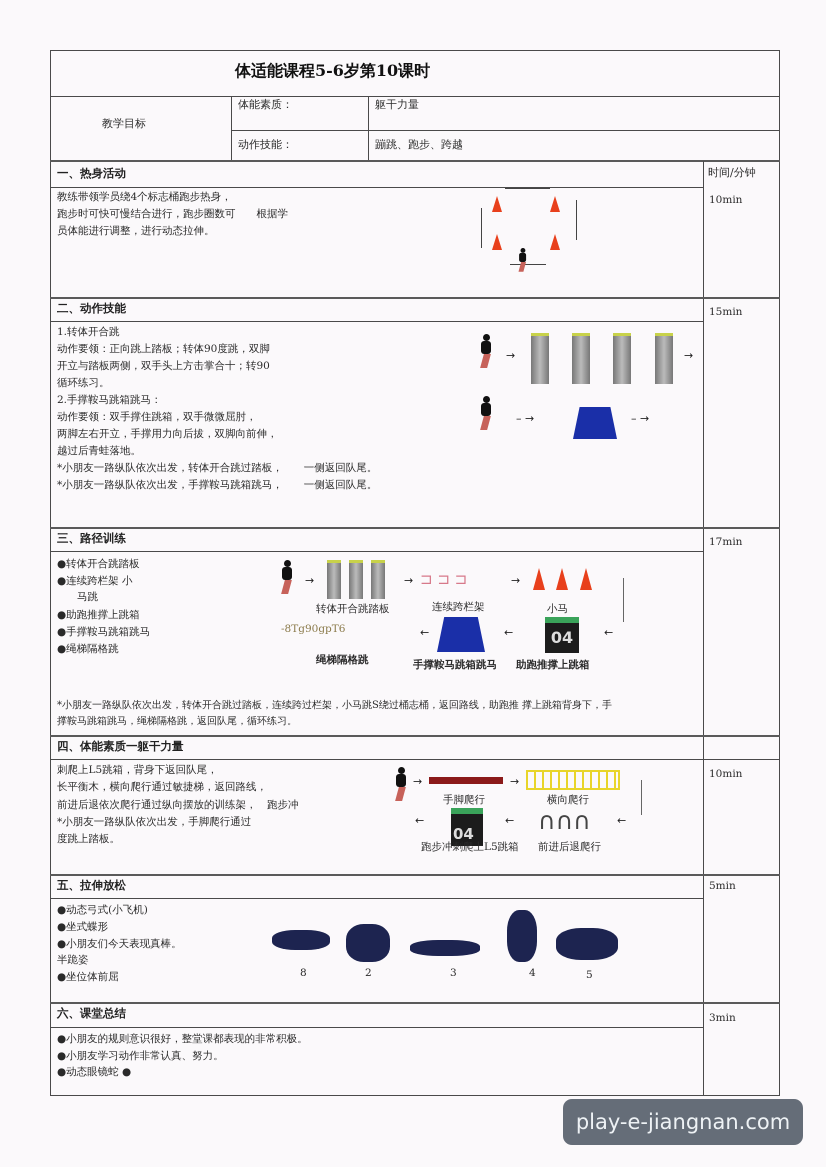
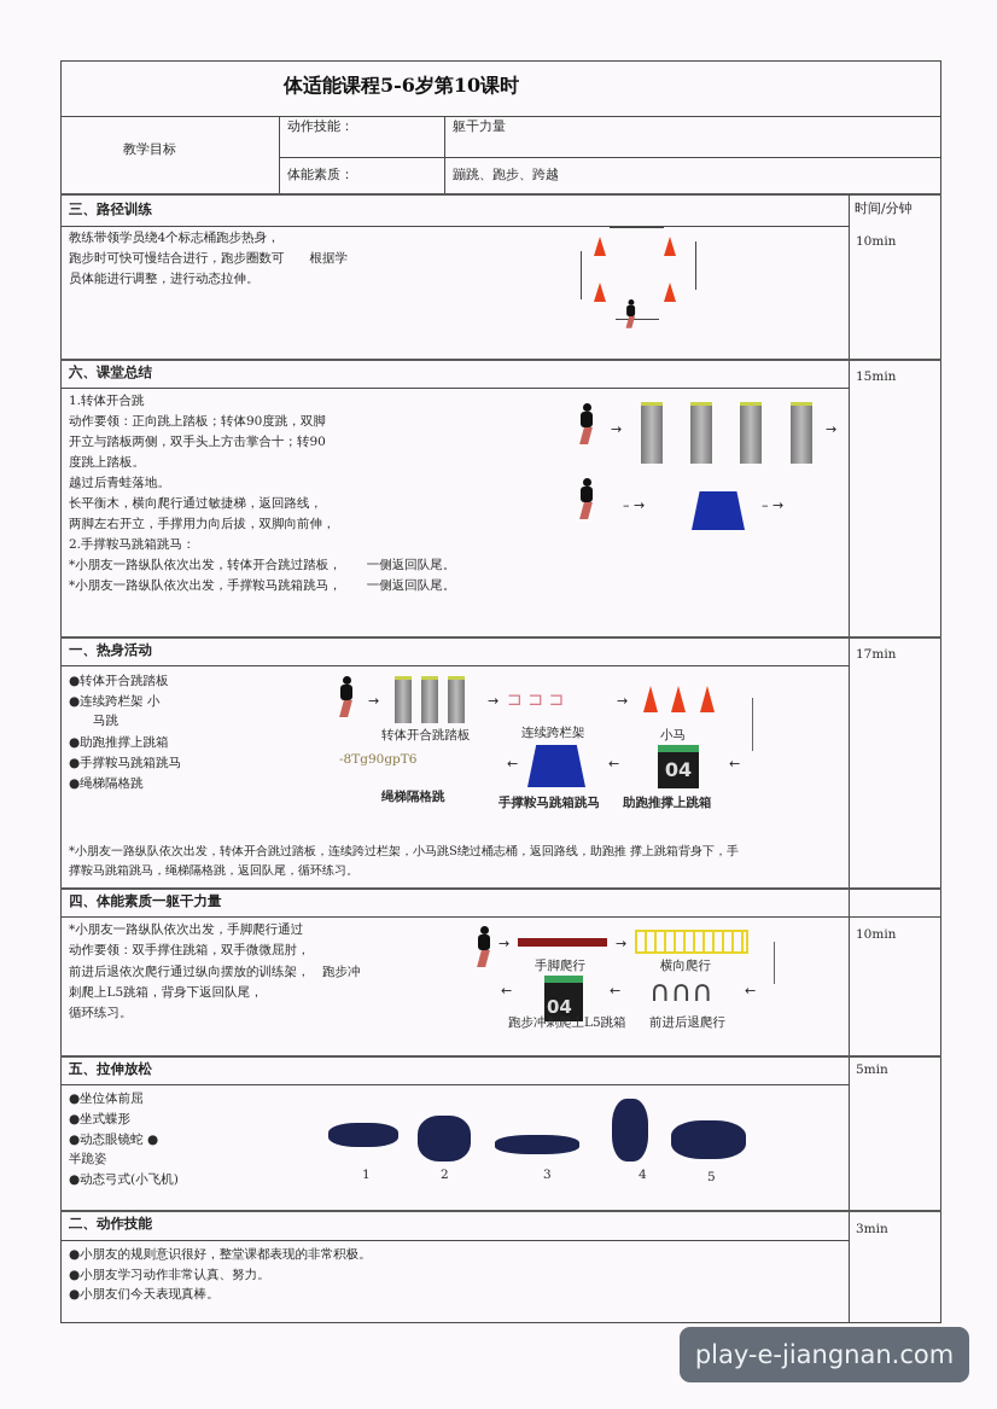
  体适能课程5-6岁第10课时
  教学目标
- 体能素质：
+ 动作技能：
  躯干力量
- 动作技能：
+ 体能素质：
  蹦跳、跑步、跨越
  时间/分钟
- 一、热身活动
+ 三、路径训练
  教练带领学员绕4个标志桶跑步热身，
  跑步时可快可慢结合进行，跑步圈数可 根据学
  员体能进行调整，进行动态拉伸。
  10min
- 二、动作技能
+ 六、课堂总结
  15min
  1.转体开合跳
  动作要领：正向跳上踏板；转体90度跳，双脚
  开立与踏板两侧，双手头上方击掌合十；转90
- 循环练习。
+ 度跳上踏板。
- 2.手撑鞍马跳箱跳马：
+ 越过后青蛙落地。
- 动作要领：双手撑住跳箱，双手微微屈肘，
+ 长平衡木，横向爬行通过敏捷梯，返回路线，
  两脚左右开立，手撑用力向后拔，双脚向前伸，
- 越过后青蛙落地。
+ 2.手撑鞍马跳箱跳马：
  *小朋友一路纵队依次出发，转体开合跳过踏板， 一侧返回队尾。
  *小朋友一路纵队依次出发，手撑鞍马跳箱跳马， 一侧返回队尾。
  →
  →
  – →
  – →
- 三、路径训练
+ 一、热身活动
  17min
  转体开合跳踏板
  连续跨栏架 小
  马跳
  助跑推撑上跳箱
  手撑鞍马跳箱跳马
  绳梯隔格跳
  →
  →
  ⊐ ⊐ ⊐
  →
  转体开合跳踏板
  连续跨栏架
  小马
  -8Tg90gpT6
  ←
  ←
  04
  ←
  绳梯隔格跳
  手撑鞍马跳箱跳马
  助跑推撑上跳箱
  *小朋友一路纵队依次出发，转体开合跳过踏板，连续跨过栏架，小马跳S绕过桶志桶，返回路线，助跑推 撑上跳箱背身下，手
  撑鞍马跳箱跳马，绳梯隔格跳，返回队尾，循环练习。
  四、体能素质一躯干力量
  10min
- 刺爬上L5跳箱，背身下返回队尾，
+ *小朋友一路纵队依次出发，手脚爬行通过
- 长平衡木，横向爬行通过敏捷梯，返回路线，
+ 动作要领：双手撑住跳箱，双手微微屈肘，
  前进后退依次爬行通过纵向摆放的训练架， 跑步冲
- *小朋友一路纵队依次出发，手脚爬行通过
+ 刺爬上L5跳箱，背身下返回队尾，
- 度跳上踏板。
+ 循环练习。
  →
  →
  手脚爬行
  横向爬行
  ←
  04
  ←
  ∩∩∩
  ←
  跑步冲刺爬上L5跳箱
  前进后退爬行
  五、拉伸放松
  5min
- 动态弓式(小飞机)
+ 坐位体前屈
  坐式蝶形
- 小朋友们今天表现真棒。
+ 动态眼镜蛇 ●
  半跪姿
- 坐位体前屈
+ 动态弓式(小飞机)
- 8
+ 1
  2
  3
  4
  5
- 六、课堂总结
+ 二、动作技能
  3min
  小朋友的规则意识很好，整堂课都表现的非常积极。
  小朋友学习动作非常认真、努力。
- 动态眼镜蛇 ●
+ 小朋友们今天表现真棒。
  play-e-jiangnan.com
